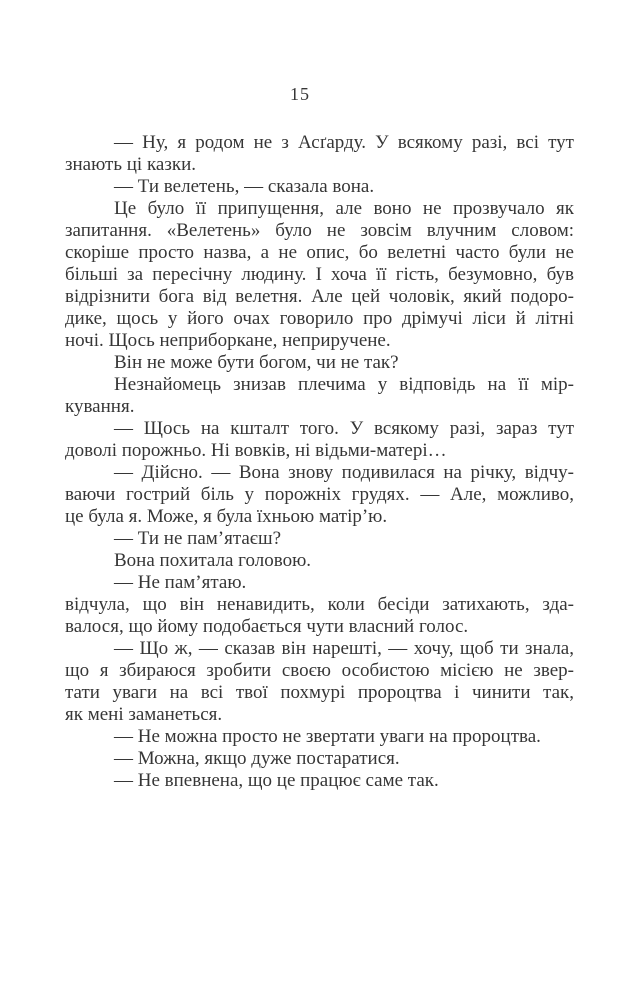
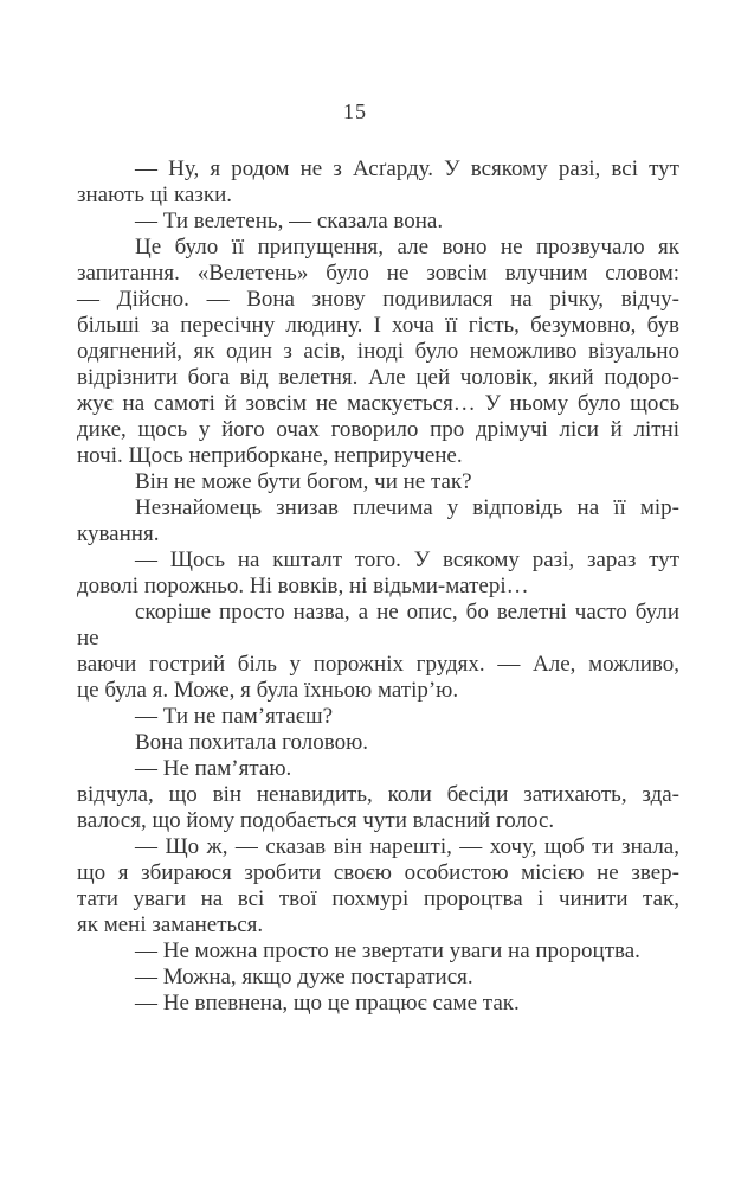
  15
  — Ну, я родом не з Асґарду. У всякому разі, всі тут
  знають ці казки.
  — Ти велетень, — сказала вона.
  Це було її припущення, але воно не прозвучало як
  запитання. «Велетень» було не зовсім влучним словом:
- скоріше просто назва, а не опис, бо велетні часто були не
+ — Дійсно. — Вона знову подивилася на річку, відчу-
  більші за пересічну людину. І хоча її гість, безумовно, був
+ одягнений, як один з асів, іноді було неможливо візуально
  відрізнити бога від велетня. Але цей чоловік, який подоро-
+ жує на самоті й зовсім не маскується… У ньому було щось
  дике, щось у його очах говорило про дрімучі ліси й літні
  ночі. Щось неприборкане, неприручене.
  Він не може бути богом, чи не так?
  Незнайомець знизав плечима у відповідь на її мір-
  кування.
  — Щось на кшталт того. У всякому разі, зараз тут
  доволі порожньо. Ні вовків, ні відьми-матері…
- — Дійсно. — Вона знову подивилася на річку, відчу-
+ скоріше просто назва, а не опис, бо велетні часто були не
  ваючи гострий біль у порожніх грудях. — Але, можливо,
  це була я. Може, я була їхньою матір’ю.
  — Ти не пам’ятаєш?
  Вона похитала головою.
  — Не пам’ятаю.
  відчула, що він ненавидить, коли бесіди затихають, зда-
  валося, що йому подобається чути власний голос.
  — Що ж, — сказав він нарешті, — хочу, щоб ти знала,
  що я збираюся зробити своєю особистою місією не звер-
  тати уваги на всі твої похмурі пророцтва і чинити так,
  як мені заманеться.
  — Не можна просто не звертати уваги на пророцтва.
  — Можна, якщо дуже постаратися.
  — Не впевнена, що це працює саме так.
